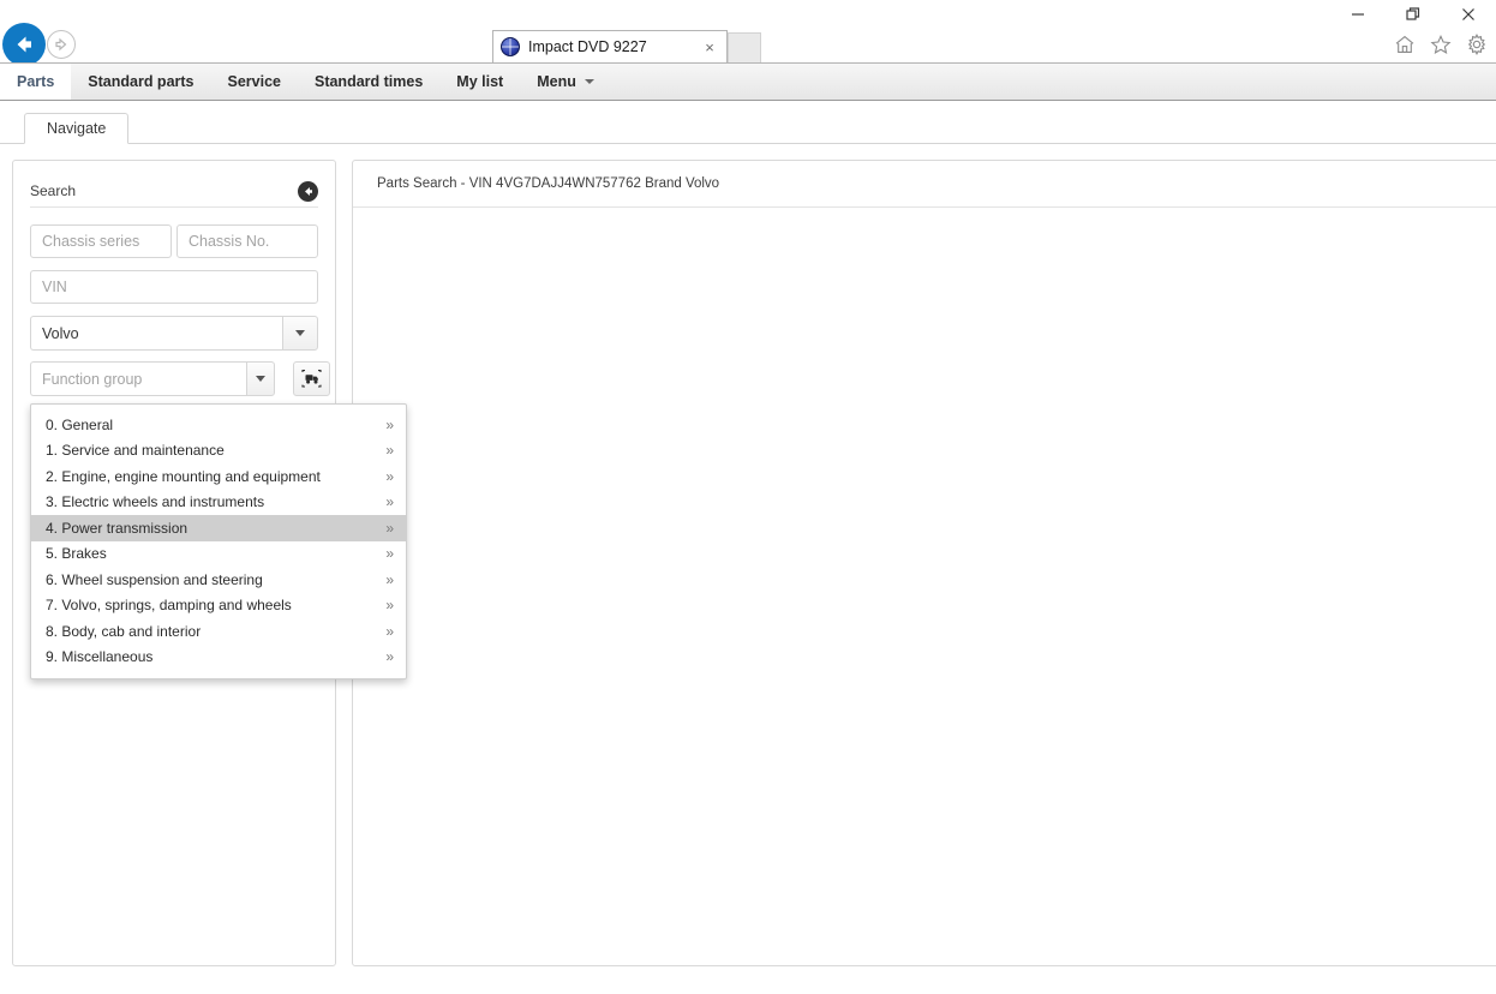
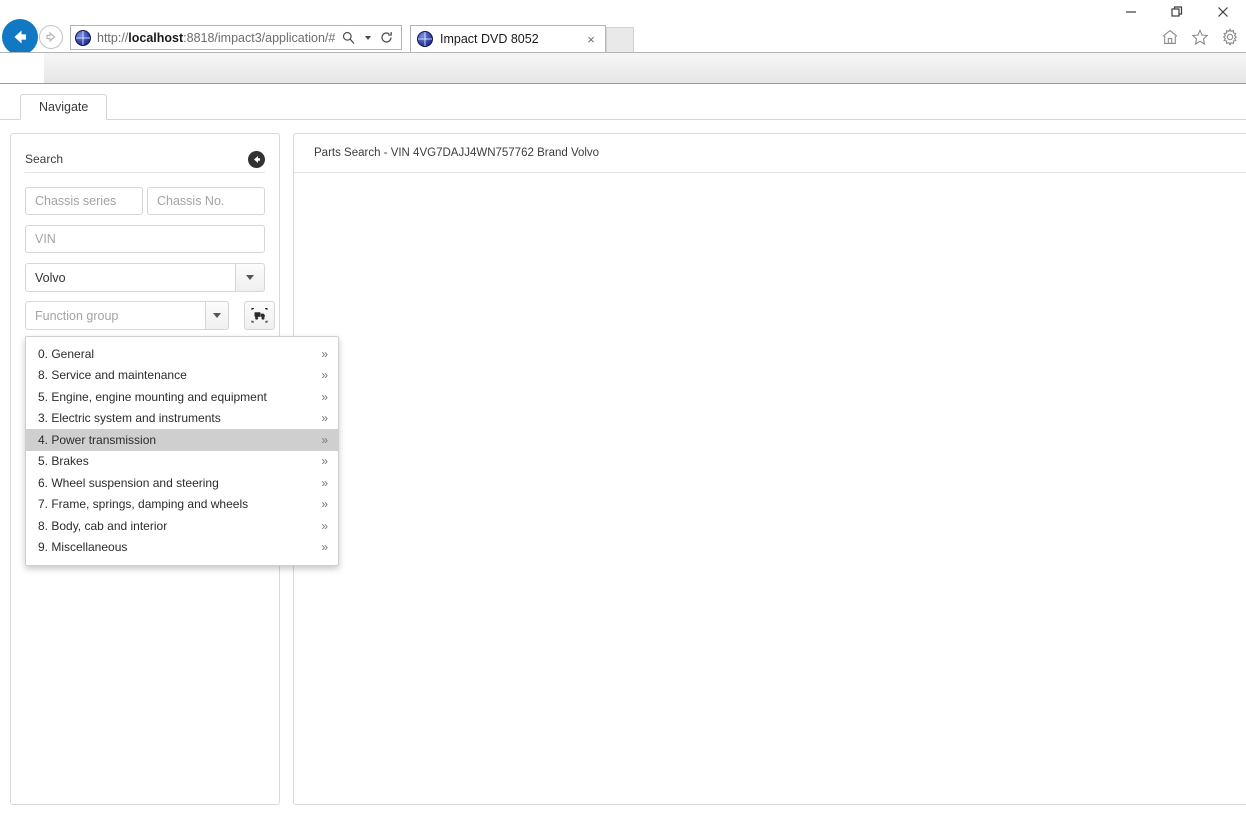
+ http://localhost:8818/impact3/application/#
- Impact DVD 9227
+ Impact DVD 8052
  ×
- Parts
- Standard parts
- Service
- Standard times
- My list
- Menu
  Navigate
  Search
  Chassis series
  Chassis No.
  VIN
  Volvo
  Function group
  0. General
  »
- 1. Service and maintenance
+ 8. Service and maintenance
  »
- 2. Engine, engine mounting and equipment
+ 5. Engine, engine mounting and equipment
  »
- 3. Electric wheels and instruments
+ 3. Electric system and instruments
  »
  4. Power transmission
  »
  5. Brakes
  »
  6. Wheel suspension and steering
  »
- 7. Volvo, springs, damping and wheels
+ 7. Frame, springs, damping and wheels
  »
  8. Body, cab and interior
  »
  9. Miscellaneous
  »
  Parts Search - VIN 4VG7DAJJ4WN757762 Brand Volvo
